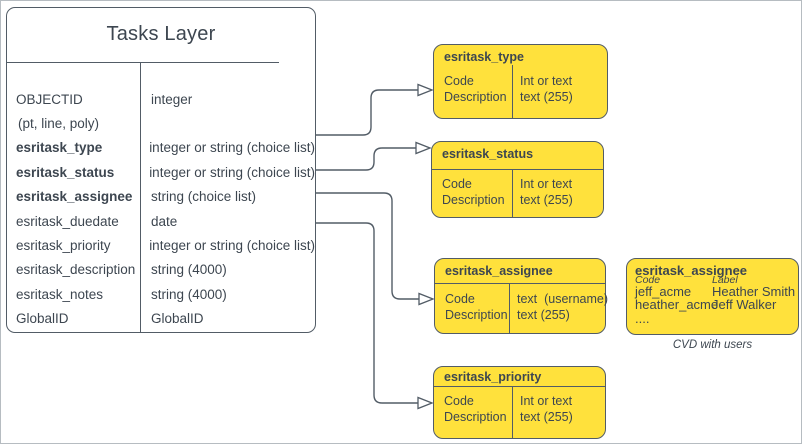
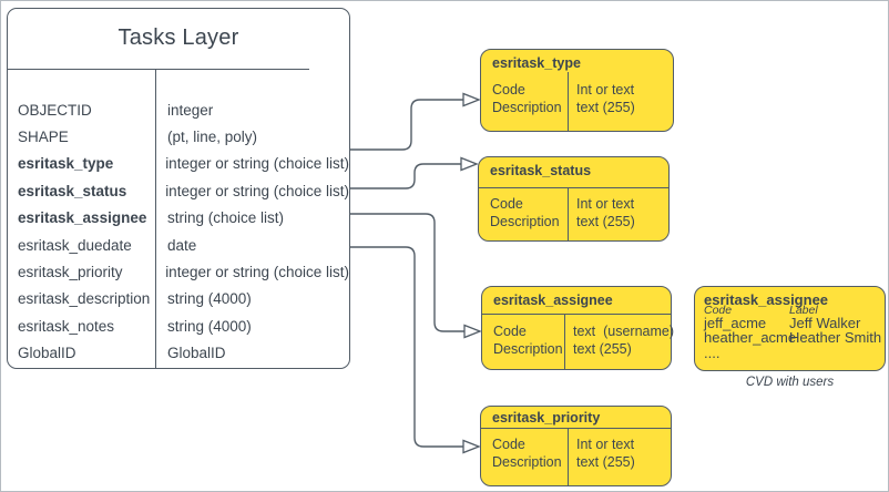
  Tasks Layer
  OBJECTID
  integer
+ SHAPE
  (pt, line, poly)
  esritask_type
  integer or string (choice list)
  esritask_status
  integer or string (choice list)
  esritask_assignee
  string (choice list)
  esritask_duedate
  date
  esritask_priority
  integer or string (choice list)
  esritask_description
  string (4000)
  esritask_notes
  string (4000)
  GlobalID
  GlobalID
  esritask_type
  Code
  Description
  Int or text
  text (255)
  esritask_status
  Code
  Description
  Int or text
  text (255)
  esritask_assignee
  Code
  Description
  text (username)
  text (255)
  esritask_priority
  Code
  Description
  Int or text
  text (255)
  esritask_assignee
  Code
  Label
  jeff_acme
- Heather Smith
+ Jeff Walker
  heather_acme
- Jeff Walker
+ Heather Smith
  ....
  CVD with users
